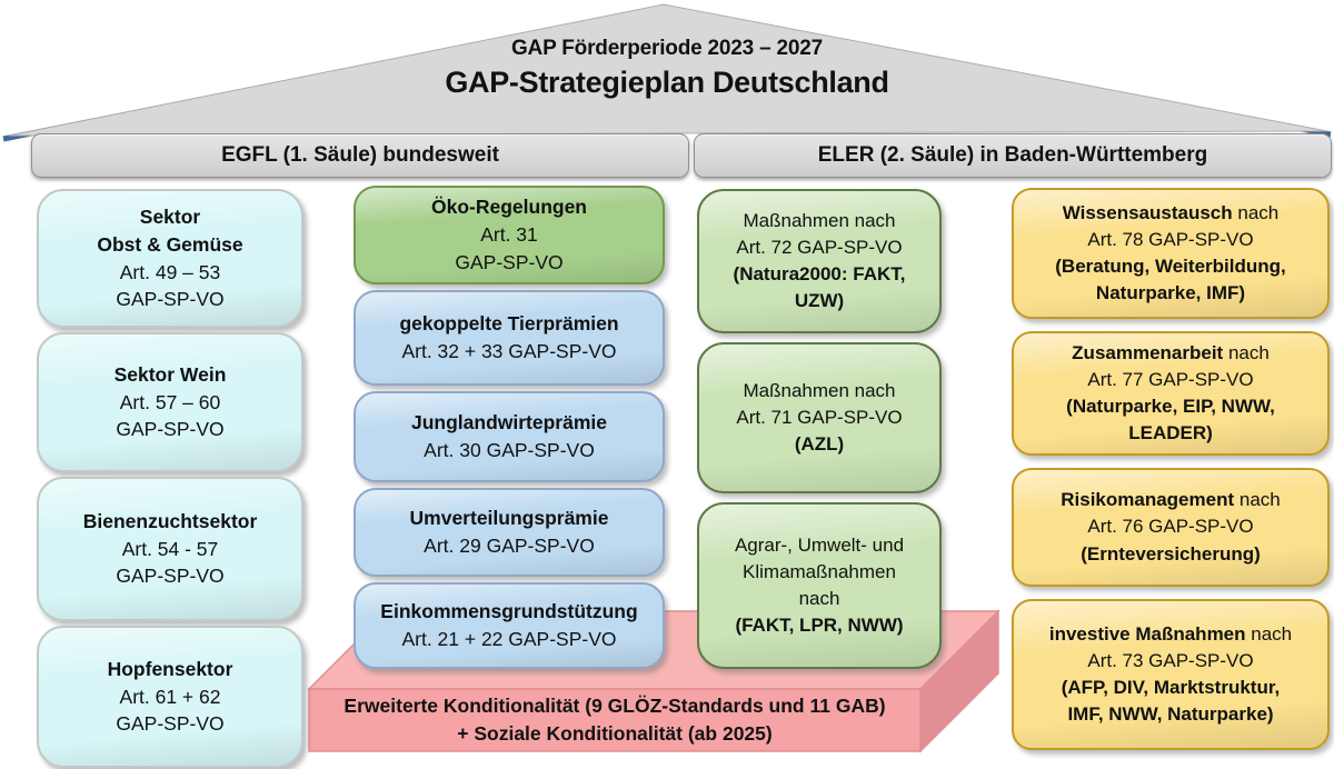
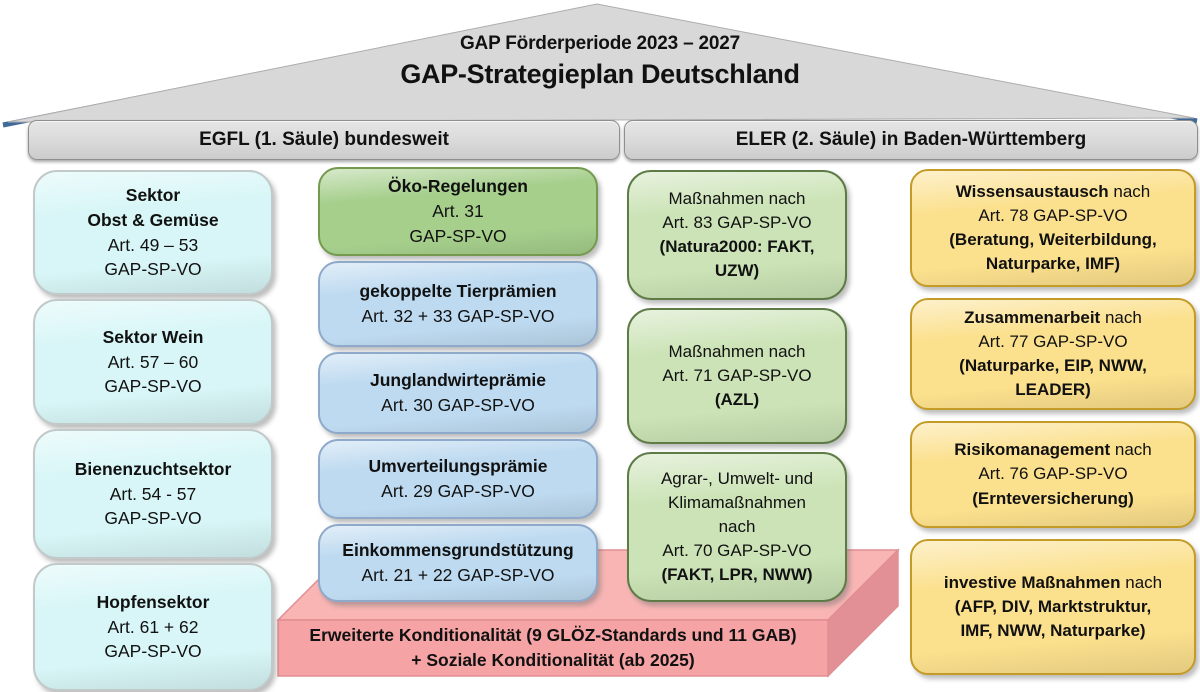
  GAP Förderperiode 2023 – 2027
  GAP-Strategieplan Deutschland
  EGFL (1. Säule) bundesweit
  ELER (2. Säule) in Baden-Württemberg
  Sektor
  Obst & Gemüse
  Art. 49 – 53
  GAP-SP-VO
  Sektor Wein
  Art. 57 – 60
  GAP-SP-VO
  Bienenzuchtsektor
  Art. 54 - 57
  GAP-SP-VO
  Hopfensektor
  Art. 61 + 62
  GAP-SP-VO
  Öko-Regelungen
  Art. 31
  GAP-SP-VO
  gekoppelte Tierprämien
  Art. 32 + 33 GAP-SP-VO
  Junglandwirteprämie
  Art. 30 GAP-SP-VO
  Umverteilungsprämie
  Art. 29 GAP-SP-VO
  Einkommensgrundstützung
  Art. 21 + 22 GAP-SP-VO
  Maßnahmen nach
- Art. 72 GAP-SP-VO
+ Art. 83 GAP-SP-VO
  (Natura2000: FAKT,
  UZW)
  Maßnahmen nach
  Art. 71 GAP-SP-VO
  (AZL)
  Agrar-, Umwelt- und
  Klimamaßnahmen
  nach
+ Art. 70 GAP-SP-VO
  (FAKT, LPR, NWW)
  Wissensaustausch nach
  Art. 78 GAP-SP-VO
  (Beratung, Weiterbildung,
  Naturparke, IMF)
  Zusammenarbeit nach
  Art. 77 GAP-SP-VO
  (Naturparke, EIP, NWW,
  LEADER)
  Risikomanagement nach
  Art. 76 GAP-SP-VO
  (Ernteversicherung)
  investive Maßnahmen nach
- Art. 73 GAP-SP-VO
  (AFP, DIV, Marktstruktur,
  IMF, NWW, Naturparke)
  Erweiterte Konditionalität (9 GLÖZ-Standards und 11 GAB)
  + Soziale Konditionalität (ab 2025)
